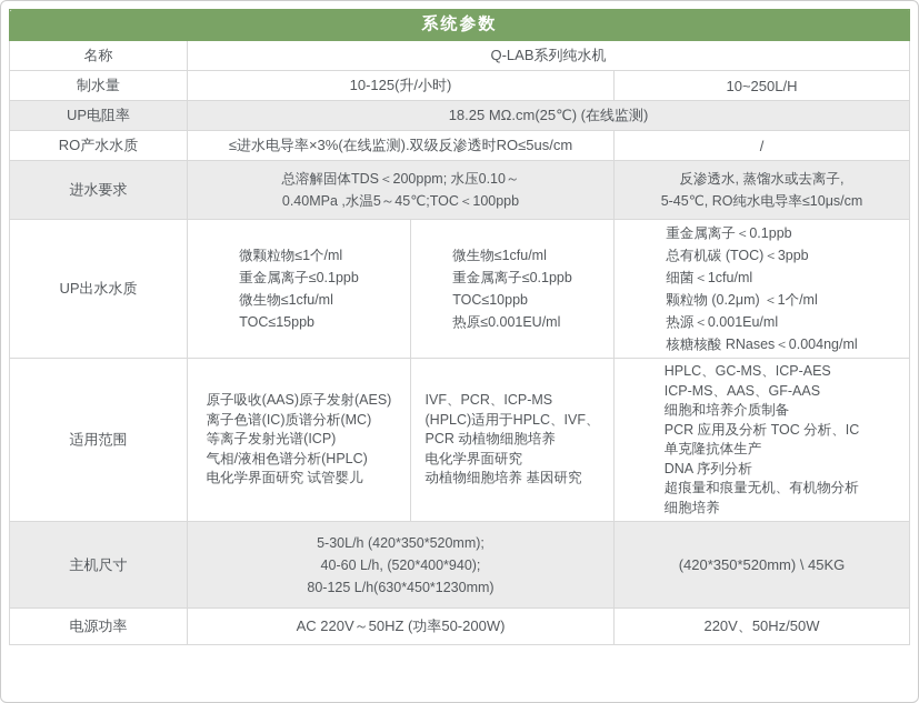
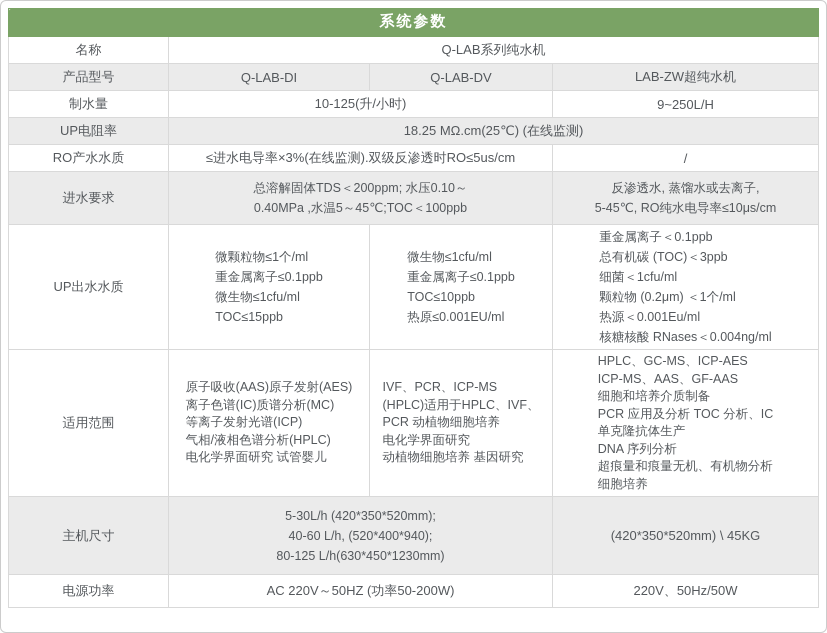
  系统参数
  名称	Q-LAB系列纯水机
+ 产品型号	Q-LAB-DI	Q-LAB-DV	LAB-ZW超纯水机
- 制水量	10-125(升/小时)	10~250L/H
+ 制水量	10-125(升/小时)	9~250L/H
  UP电阻率	18.25 MΩ.cm(25℃) (在线监测)
  RO产水水质	≤进水电导率×3%(在线监测).双级反渗透时RO≤5us/cm	/
  进水要求	总溶解固体TDS＜200ppm; 水压0.10～0.40MPa ,水温5～45℃;TOC＜100ppb	反渗透水, 蒸馏水或去离子,5-45℃, RO纯水电导率≤10μs/cm
  UP出水水质	微颗粒物≤1个/ml重金属离子≤0.1ppb微生物≤1cfu/mlTOC≤15ppb	微生物≤1cfu/ml重金属离子≤0.1ppbTOC≤10ppb热原≤0.001EU/ml	重金属离子＜0.1ppb总有机碳 (TOC)＜3ppb细菌＜1cfu/ml颗粒物 (0.2μm) ＜1个/ml热源＜0.001Eu/ml核糖核酸 RNases＜0.004ng/ml
  适用范围	原子吸收(AAS)原子发射(AES)离子色谱(IC)质谱分析(MC)等离子发射光谱(ICP)气相/液相色谱分析(HPLC)电化学界面研究 试管婴儿	IVF、PCR、ICP-MS(HPLC)适用于HPLC、IVF、PCR 动植物细胞培养电化学界面研究动植物细胞培养 基因研究	HPLC、GC-MS、ICP-AESICP-MS、AAS、GF-AAS细胞和培养介质制备PCR 应用及分析 TOC 分析、IC单克隆抗体生产DNA 序列分析超痕量和痕量无机、有机物分析细胞培养
  主机尺寸	5-30L/h (420*350*520mm);40-60 L/h, (520*400*940);80-125 L/h(630*450*1230mm)	(420*350*520mm) \ 45KG
  电源功率	AC 220V～50HZ (功率50-200W)	220V、50Hz/50W
